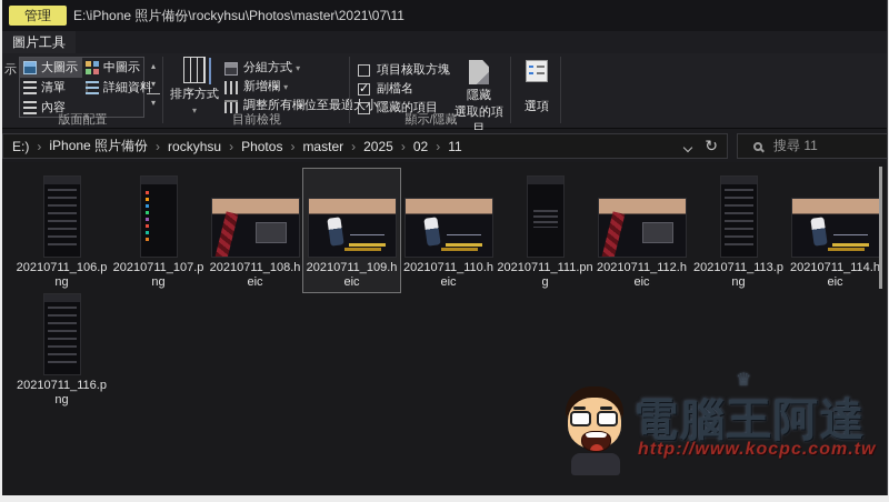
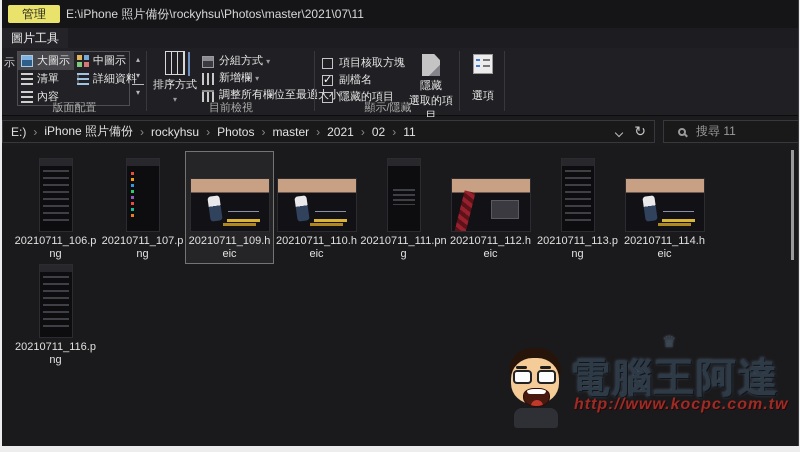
  管理
  E:\iPhone 照片備份\rockyhsu\Photos\master\2021\07\11
  圖片工具
  示
  大圖示
  中圖示
  清單
  詳細資料
  內容
  ▴
  ▾
  ▾
  版面配置
  排序方式
  ▾
  分組方式
  ▾
  新增欄
  ▾
  調整所有欄位至最適大小
  目前檢視
  項目核取方塊
  ✓
  副檔名
  隱藏的項目
  隱藏
  選取的項目
  顯示/隱藏
  選項
  E:)
  ›
  iPhone 照片備份
  ›
  rockyhsu
  ›
  Photos
  ›
  master
  ›
- 2025
+ 2021
  ›
  02
  ›
  11
  ↻
  搜尋 11
  20210711_106.png
  20210711_107.png
- 20210711_108.heic
  20210711_109.heic
  20210711_110.heic
  20210711_111.png
  20210711_112.heic
  20210711_113.png
  20210711_114.heic
  20210711_116.png
  ♛
  電腦王阿達
  http://www.kocpc.com.tw
